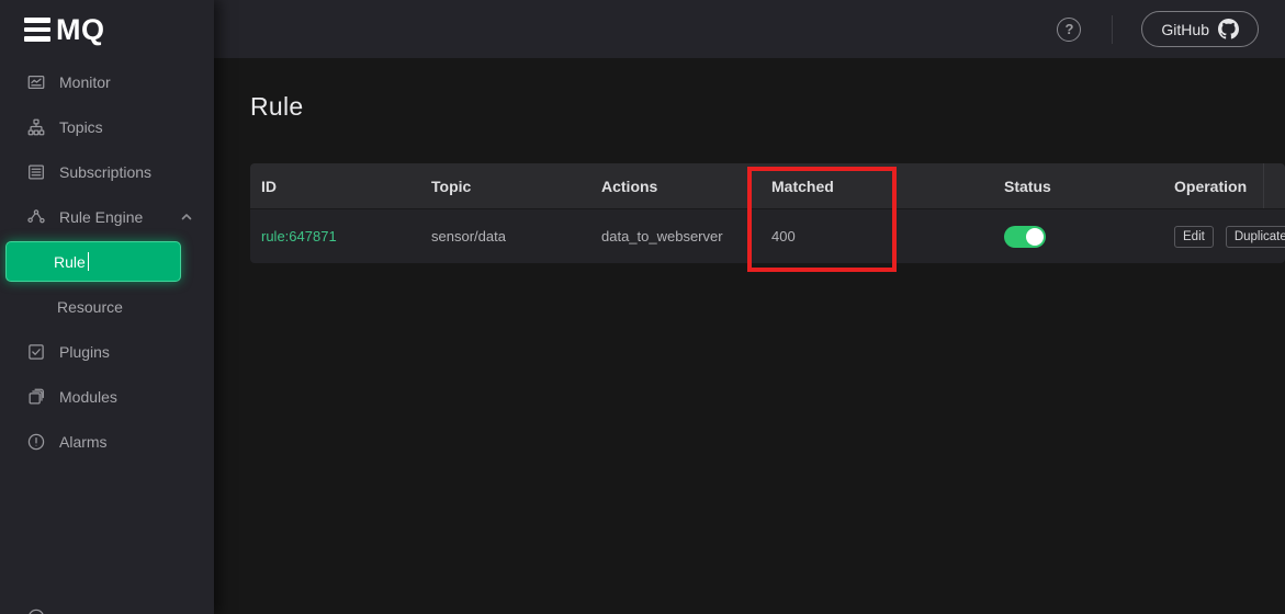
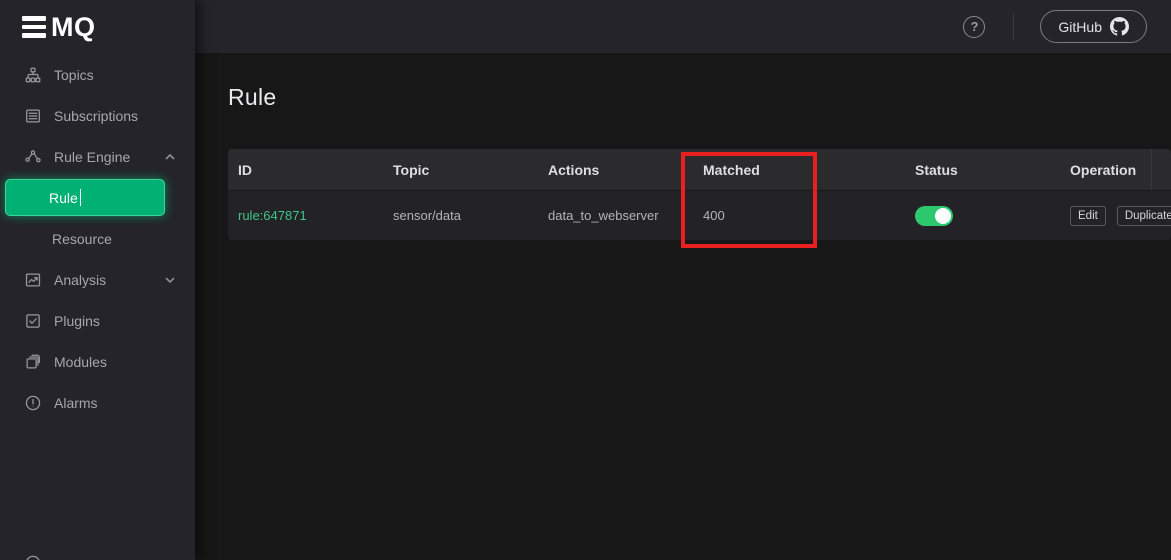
  MQ
- Monitor
  Topics
  Subscriptions
  Rule Engine
  Rule
  Resource
+ Analysis
  Plugins
  Modules
  Alarms
  ?
  GitHub
  Rule
  ID
  Topic
  Actions
  Matched
  Status
  Operation
  rule:647871
  sensor/data
  data_to_webserver
  400
  Edit
  Duplicate
